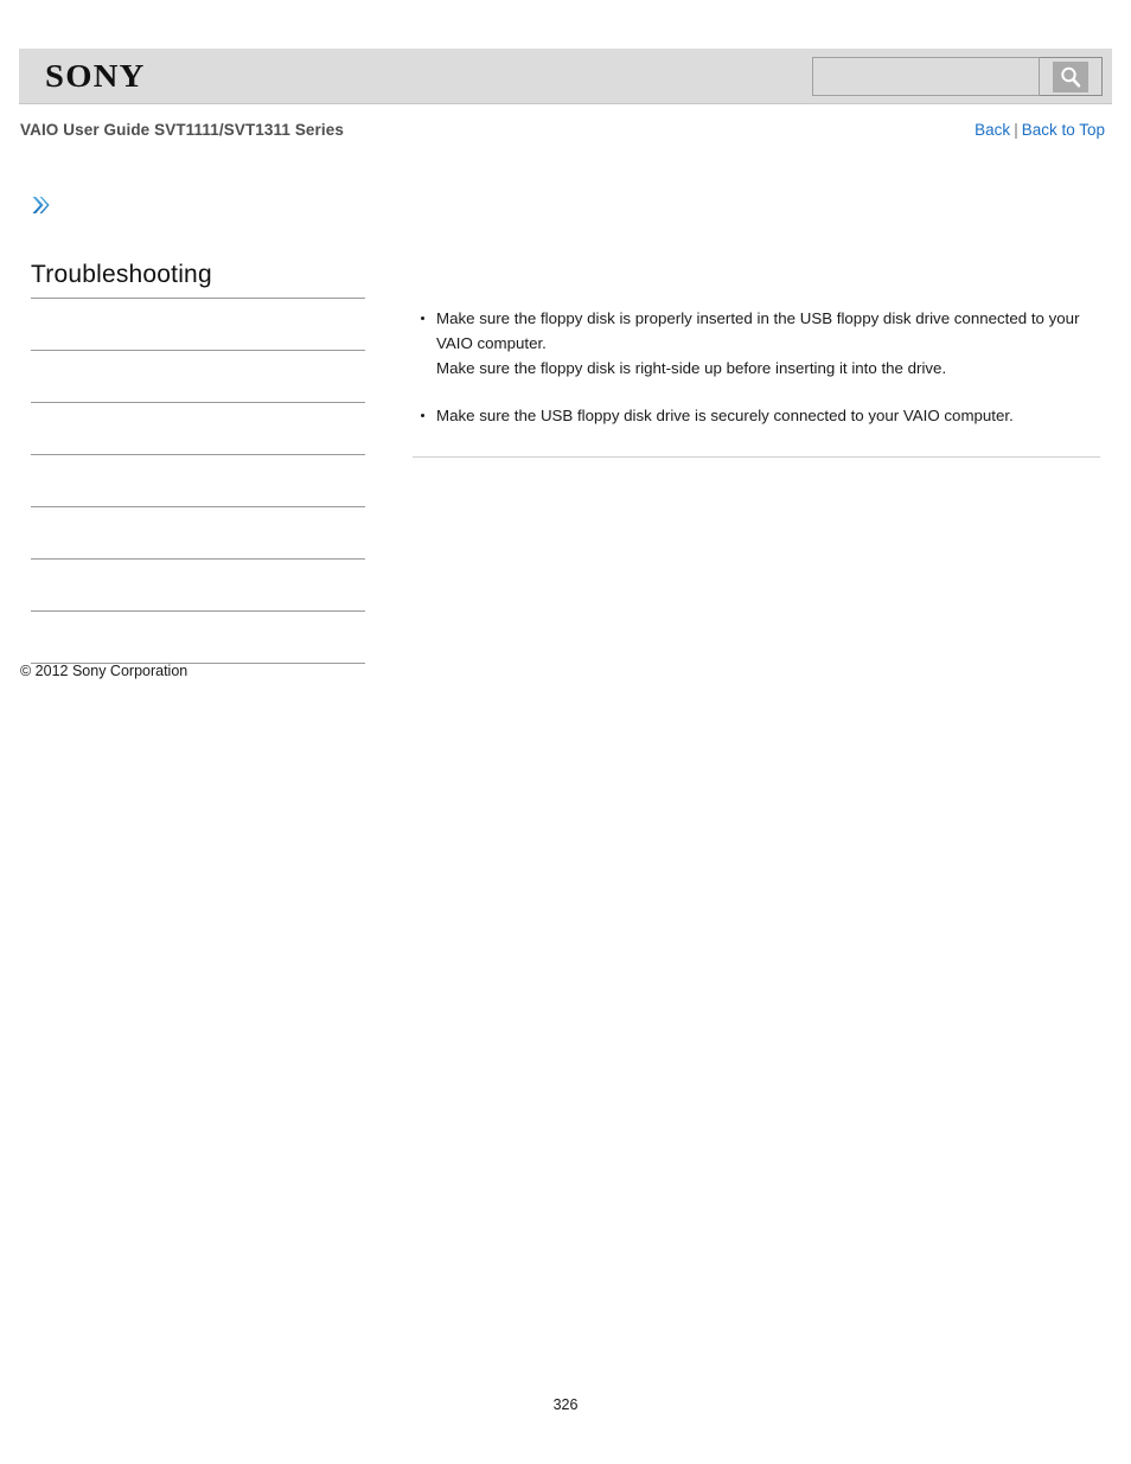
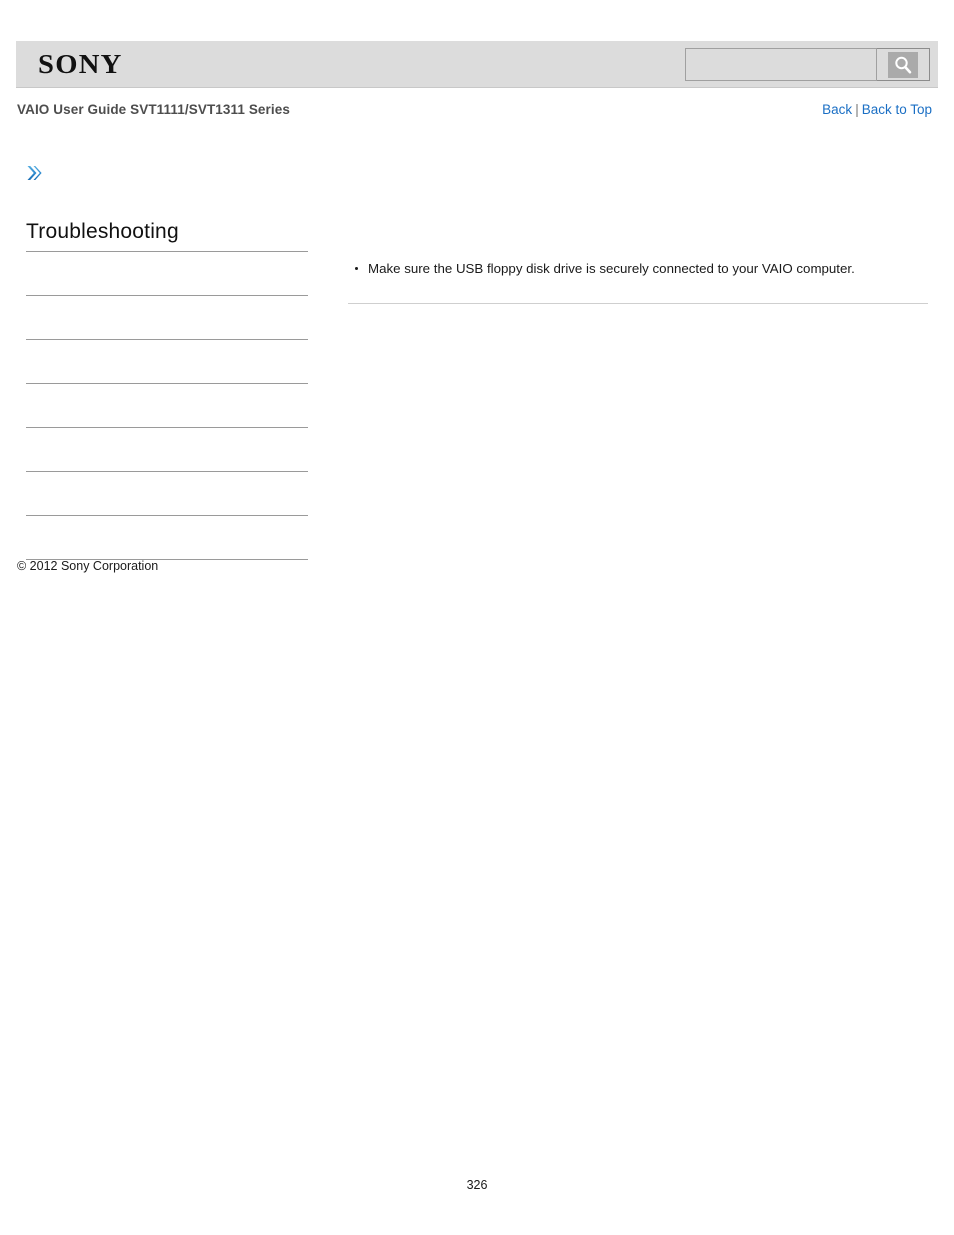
  SONY
  VAIO User Guide SVT1111/SVT1311 Series
  Back | Back to Top
  Troubleshooting
- Make sure the floppy disk is properly inserted in the USB floppy disk drive connected to your VAIO computer.
- Make sure the floppy disk is right-side up before inserting it into the drive.
  Make sure the USB floppy disk drive is securely connected to your VAIO computer.
  © 2012 Sony Corporation
  326
